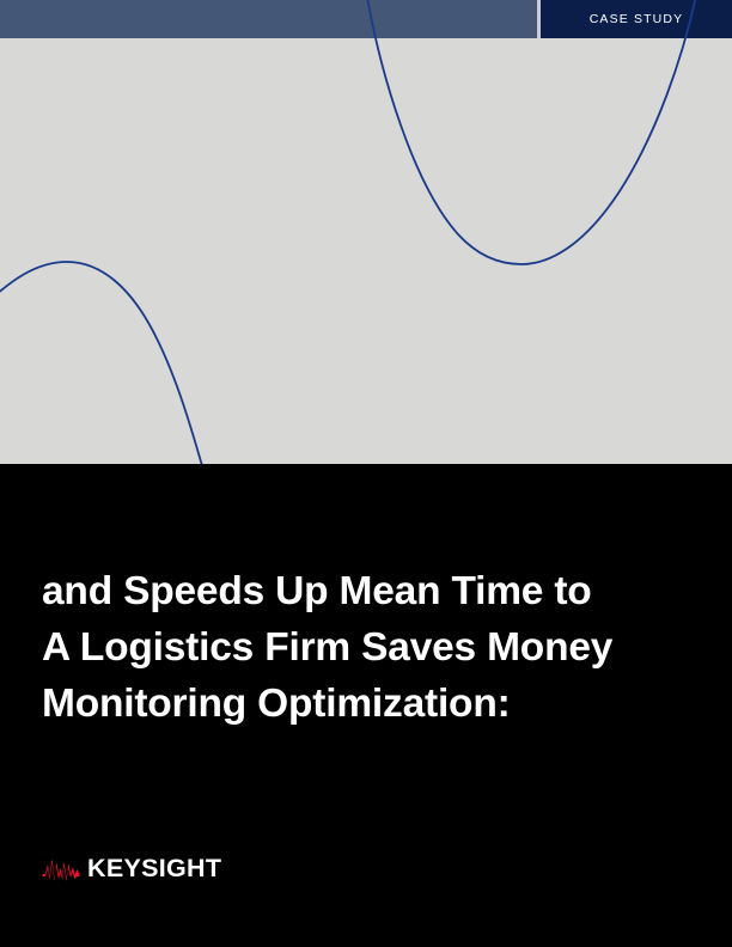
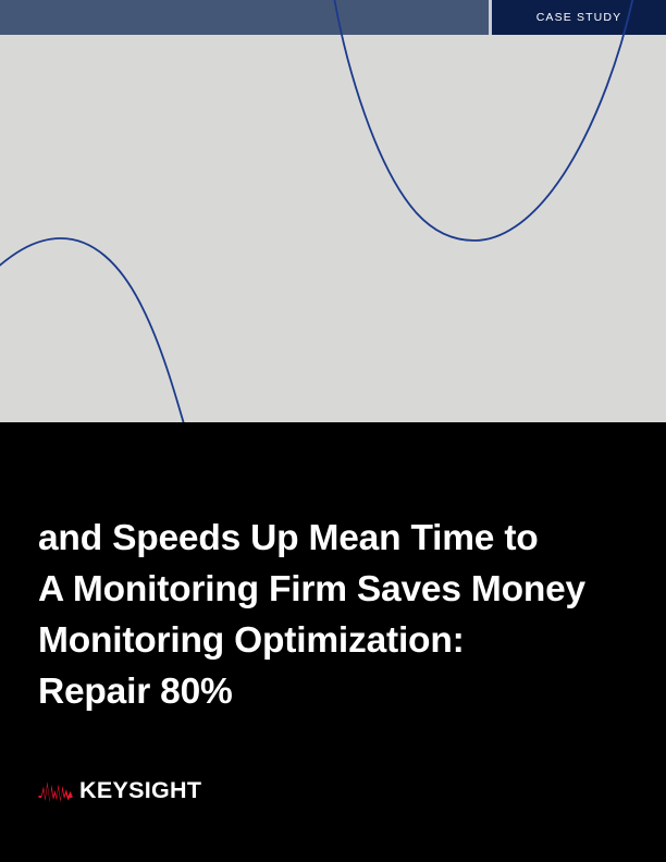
  CASE STUDY
  and Speeds Up Mean Time to
- A Logistics Firm Saves Money
+ A Monitoring Firm Saves Money
  Monitoring Optimization:
+ Repair 80%
  KEYSIGHT
